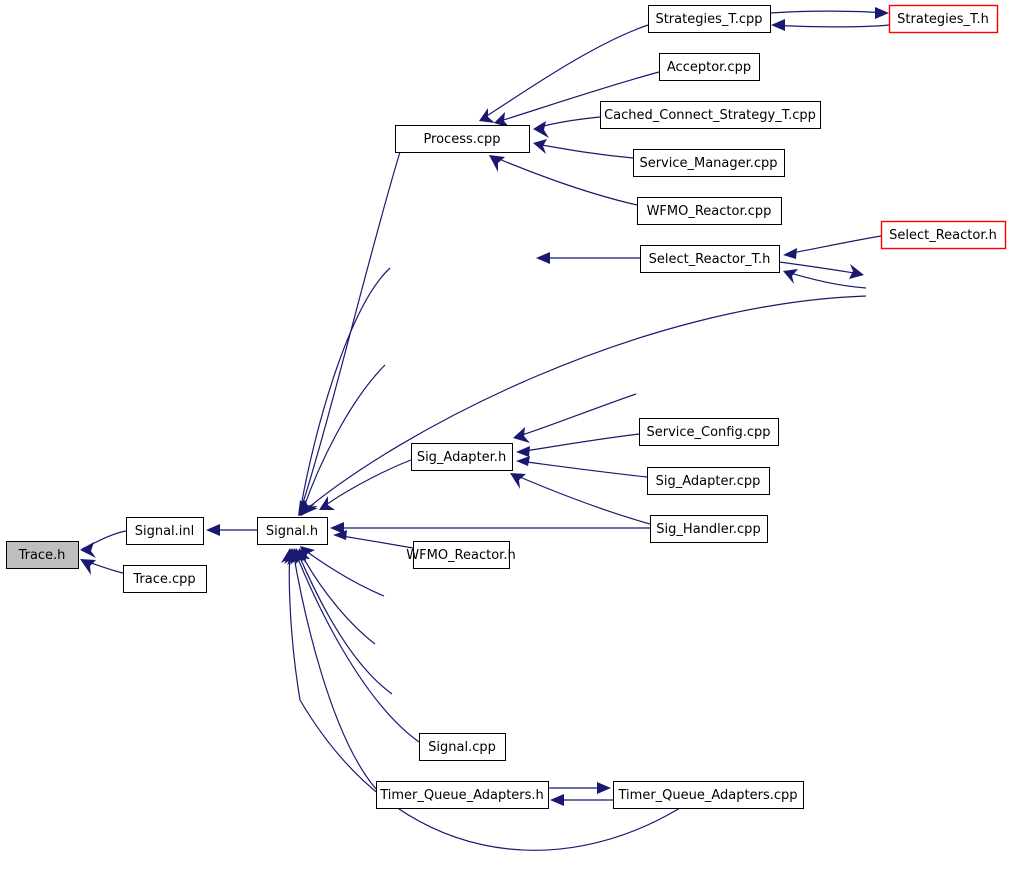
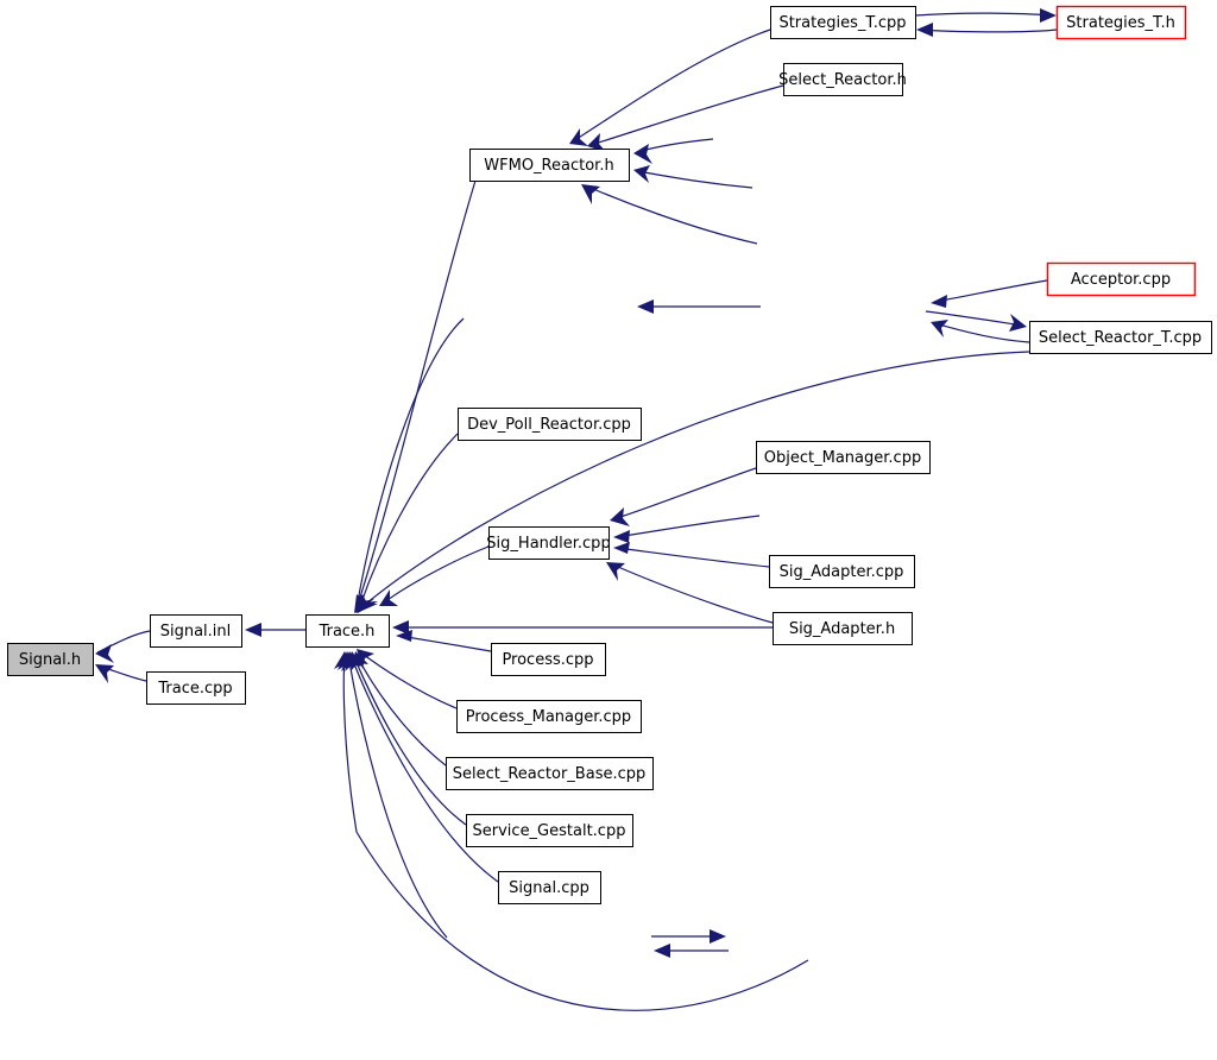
- Trace.h
+ Signal.h
  Signal.inl
  Trace.cpp
- Signal.h
+ Trace.h
- Process.cpp
+ WFMO_Reactor.h
  Strategies_T.cpp
  Strategies_T.h
- Acceptor.cpp
+ Select_Reactor.h
- Cached_Connect_Strategy_T.cpp
- Service_Manager.cpp
- WFMO_Reactor.cpp
- Select_Reactor_T.h
- Select_Reactor.h
+ Acceptor.cpp
+ Select_Reactor_T.cpp
+ Dev_Poll_Reactor.cpp
+ Object_Manager.cpp
- Sig_Adapter.h
+ Sig_Handler.cpp
- Service_Config.cpp
  Sig_Adapter.cpp
- Sig_Handler.cpp
+ Sig_Adapter.h
- WFMO_Reactor.h
+ Process.cpp
+ Process_Manager.cpp
+ Select_Reactor_Base.cpp
+ Service_Gestalt.cpp
  Signal.cpp
- Timer_Queue_Adapters.h
- Timer_Queue_Adapters.cpp
